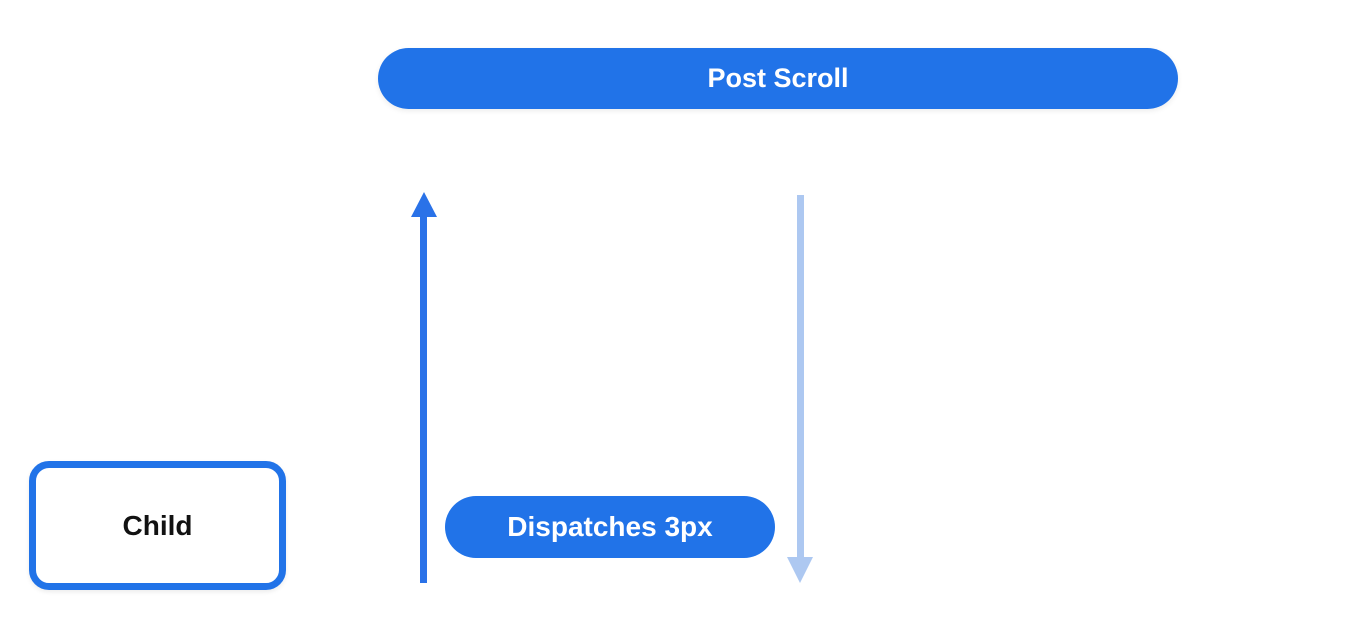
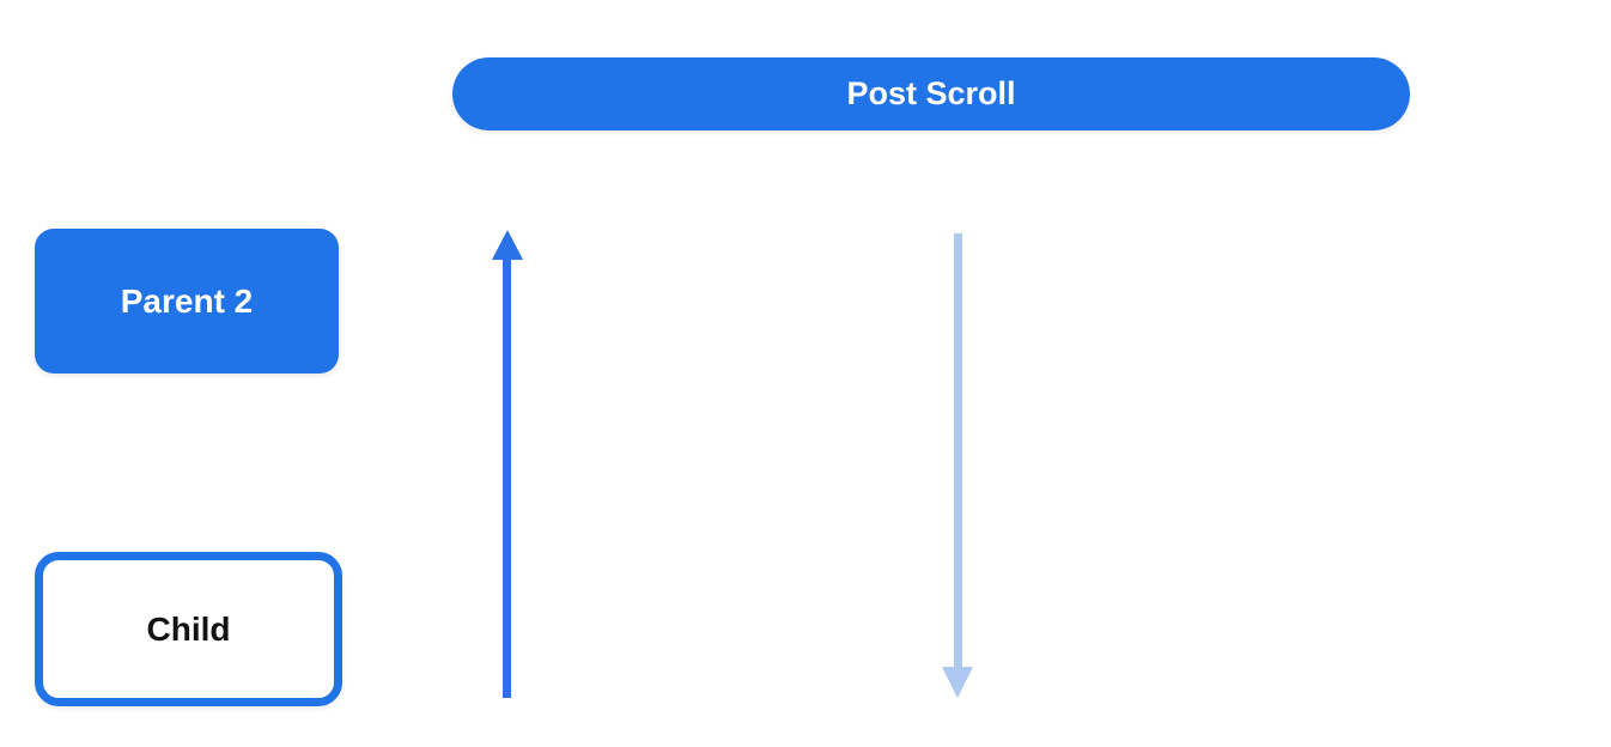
  Post Scroll
+ Parent 2
  Child
- Dispatches 3px
